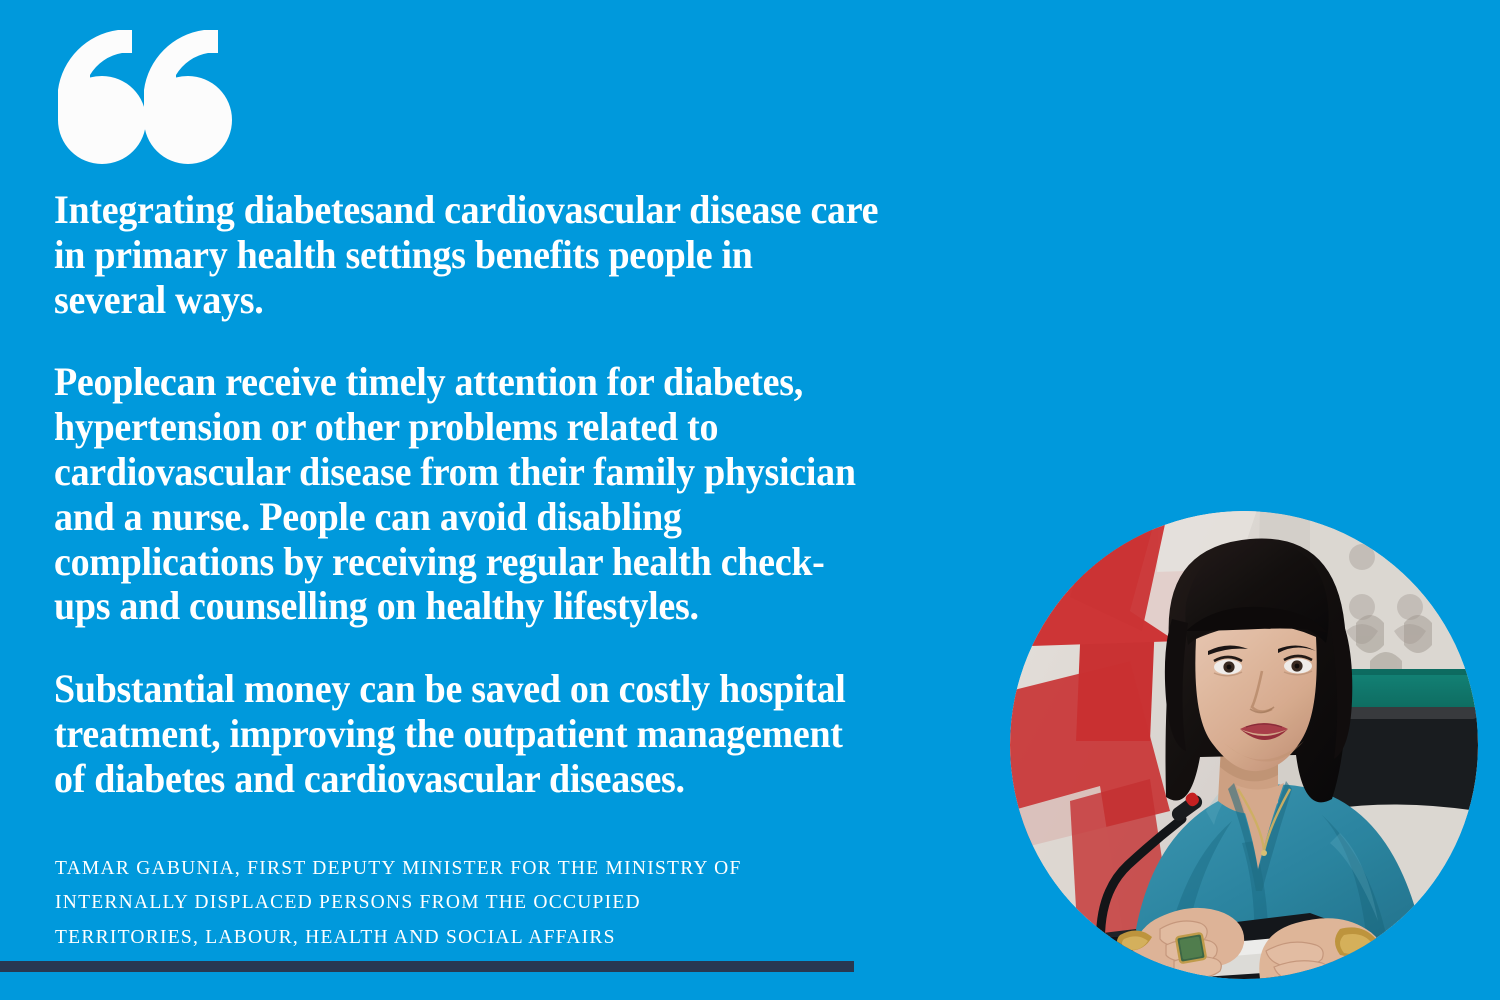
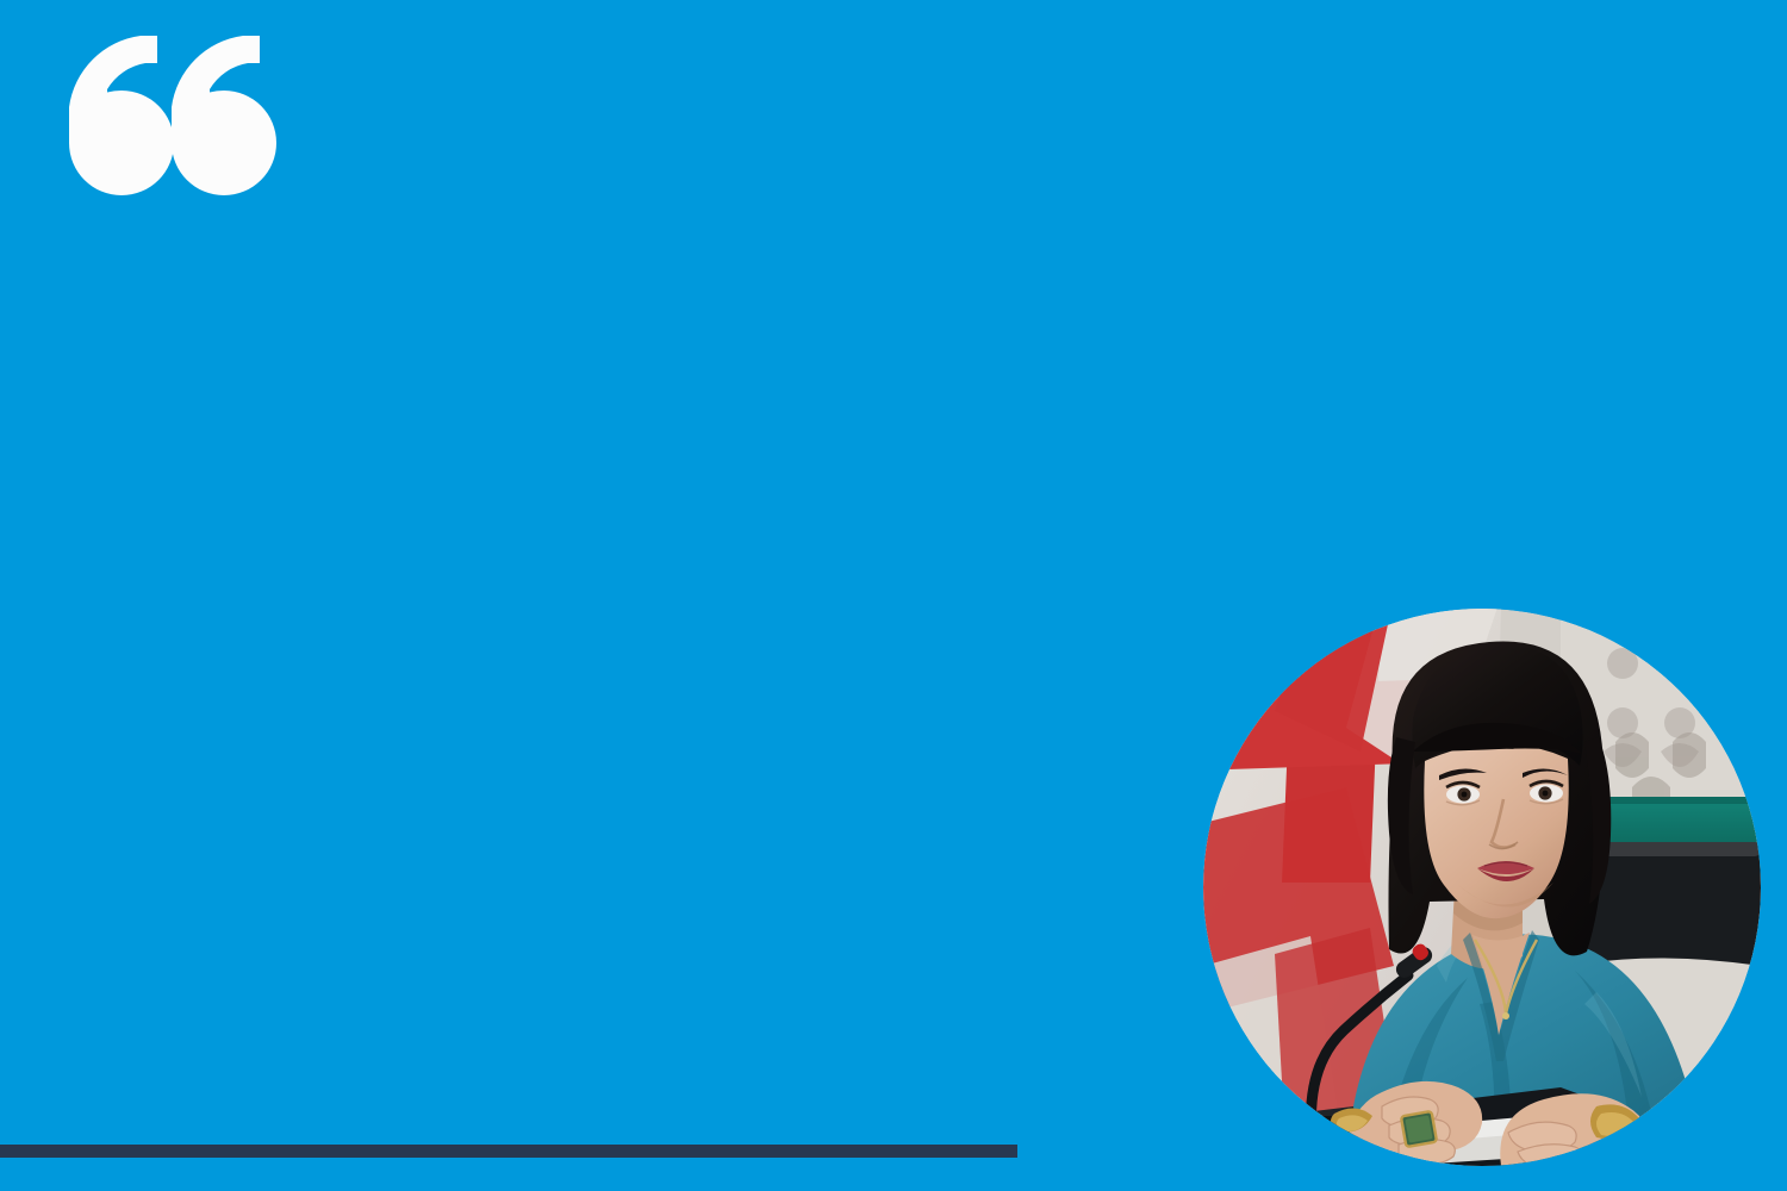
- Integrating diabetesand cardiovascular disease care
- in primary health settings benefits people in
- several ways.
- Peoplecan receive timely attention for diabetes,
- hypertension or other problems related to
- cardiovascular disease from their family physician
- and a nurse. People can avoid disabling
- complications by receiving regular health check-
- ups and counselling on healthy lifestyles.
- Substantial money can be saved on costly hospital
- treatment, improving the outpatient management
- of diabetes and cardiovascular diseases.
- TAMAR GABUNIA, FIRST DEPUTY MINISTER FOR THE MINISTRY OF
- INTERNALLY DISPLACED PERSONS FROM THE OCCUPIED
- TERRITORIES, LABOUR, HEALTH AND SOCIAL AFFAIRS
